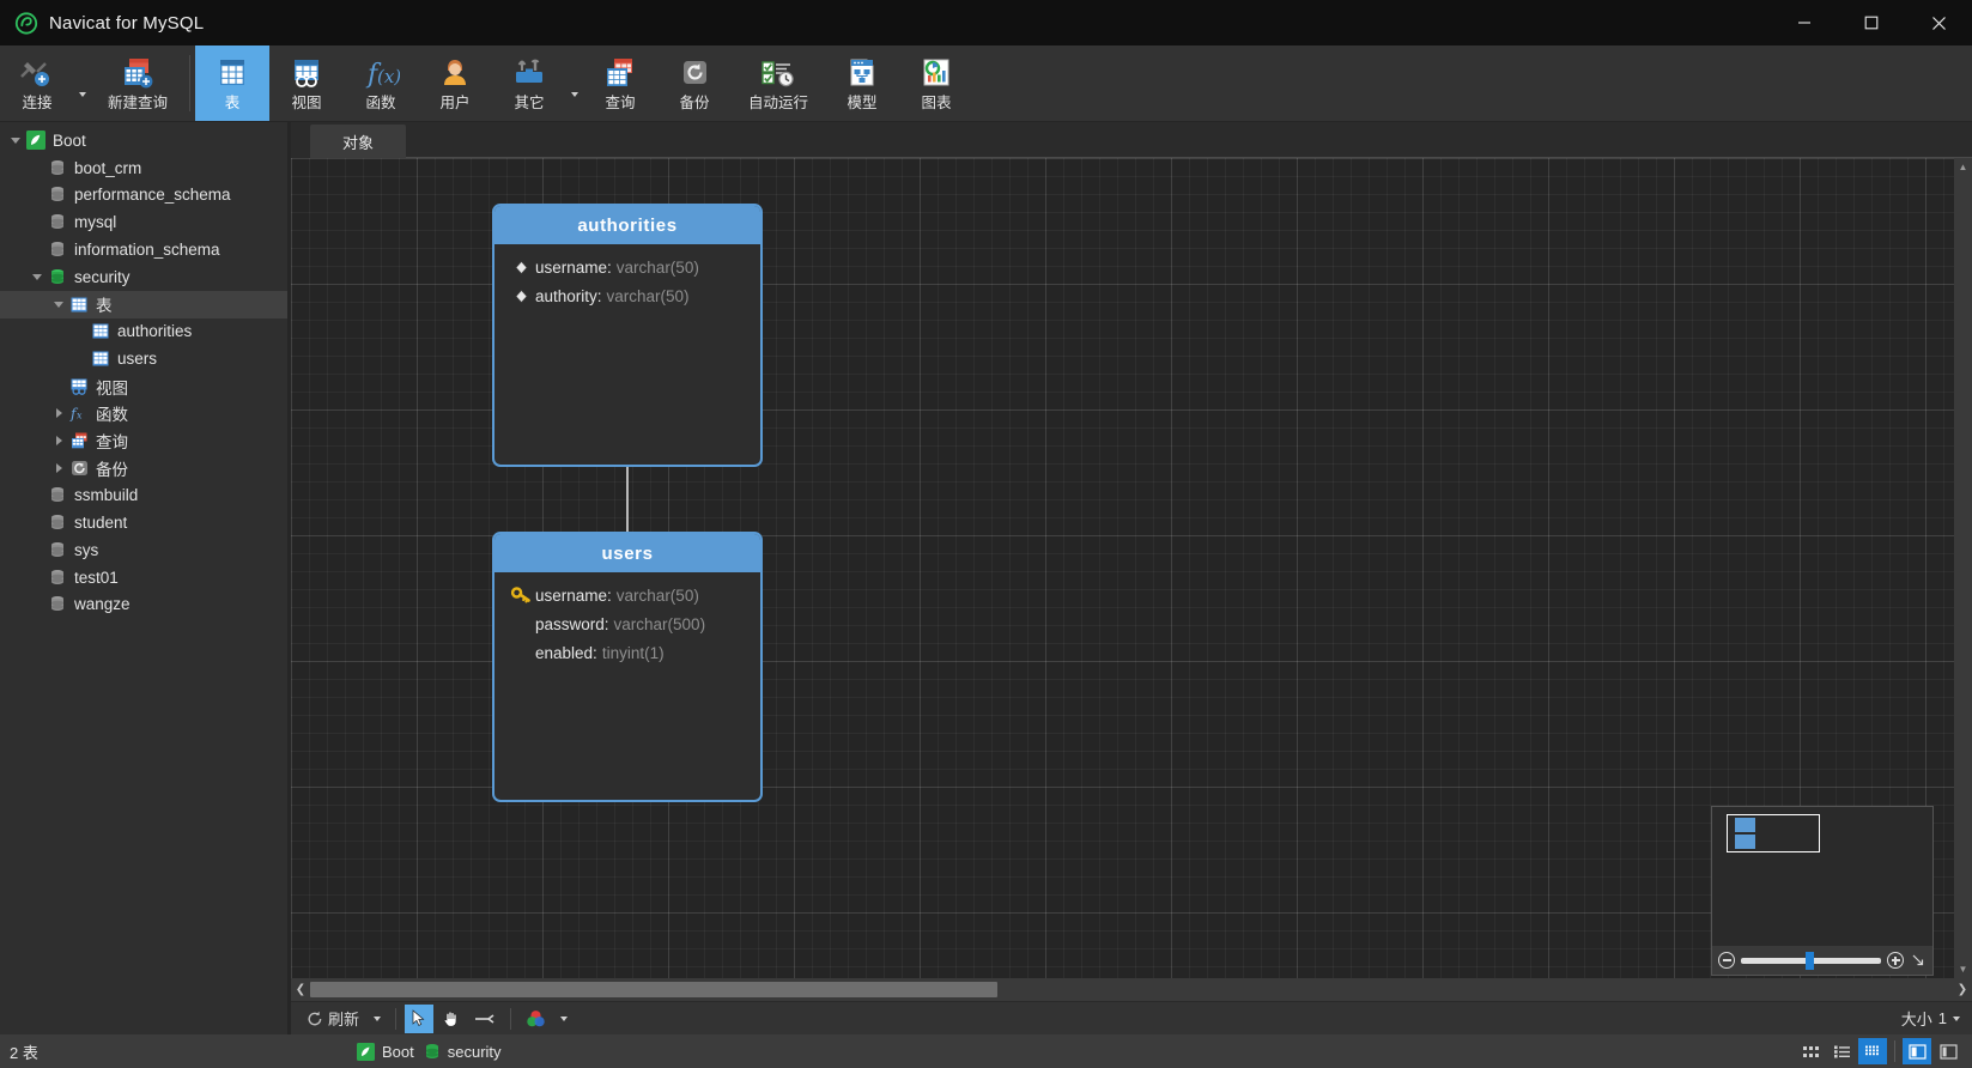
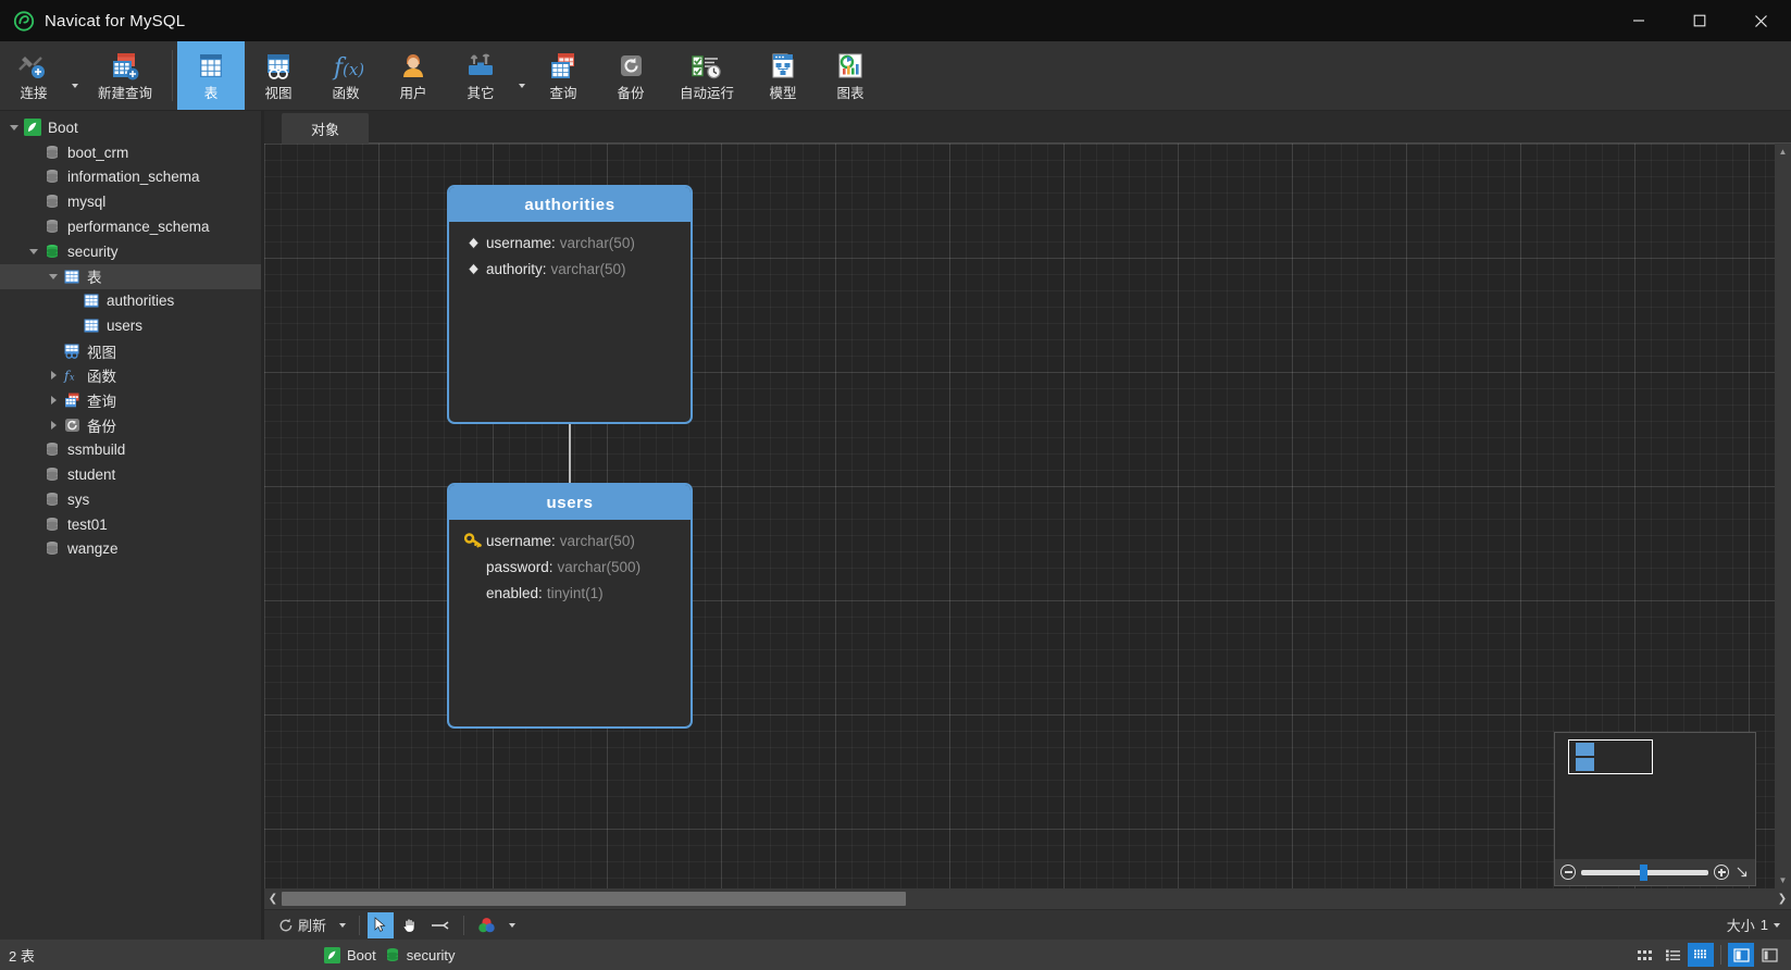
  Navicat for MySQL
  连接
  新建查询
  表
  视图
  f
  (x)
  函数
  用户
  其它
  查询
  备份
  自动运行
  模型
  图表
  Boot
  boot_crm
- performance_schema
+ information_schema
  mysql
- information_schema
+ performance_schema
  security
  表
  authorities
  users
  视图
  f
  x
  函数
  查询
  备份
  ssmbuild
  student
  sys
  test01
  wangze
  对象
  authorities
  username:
  varchar(50)
  authority:
  varchar(50)
  users
  username:
  varchar(50)
  password:
  varchar(500)
  enabled:
  tinyint(1)
  ▲
  ▼
  ❮
  ❯
  刷新
  大小
  1
  2 表
  Boot
  security
